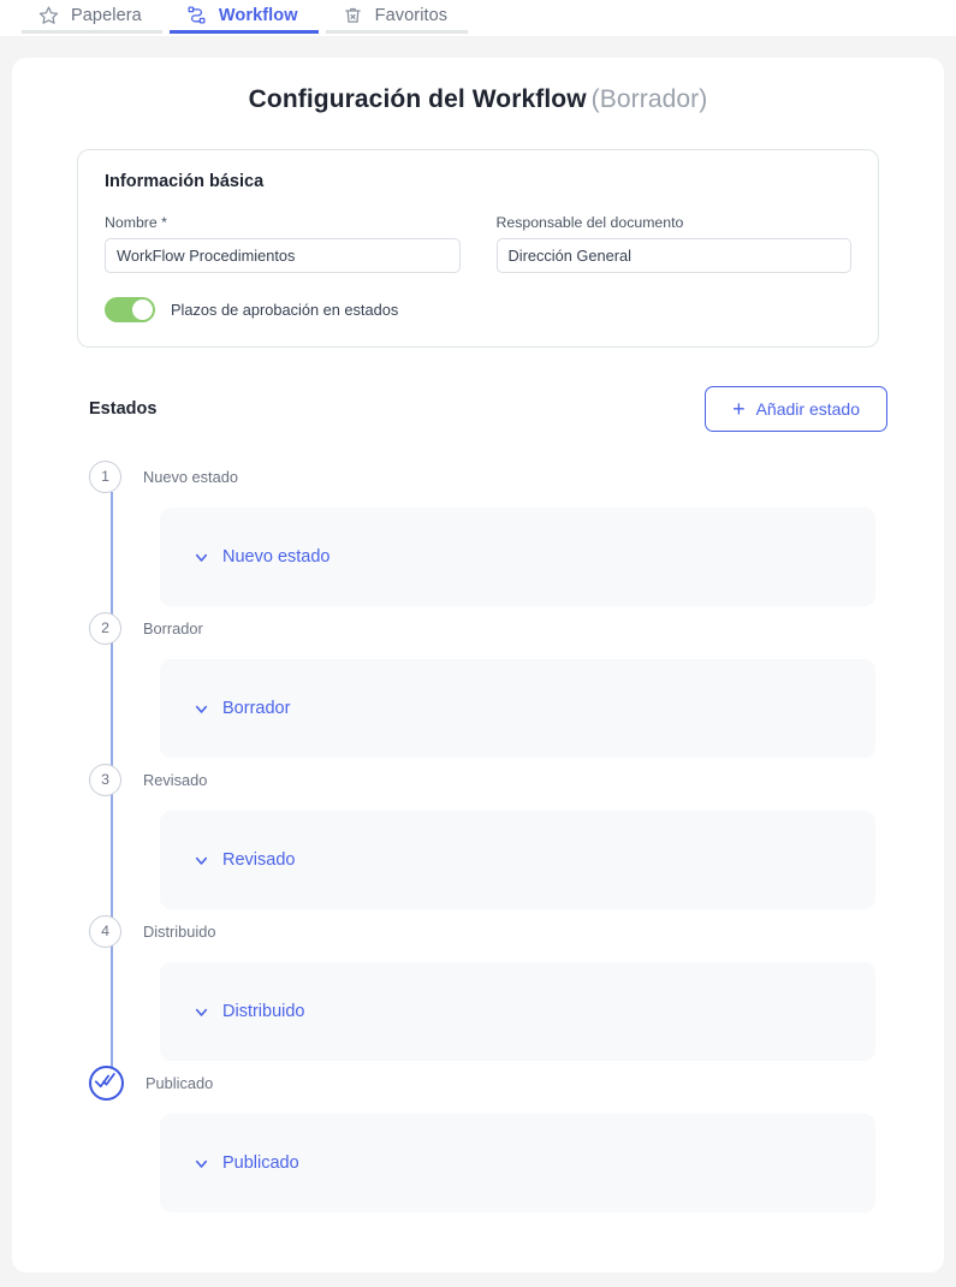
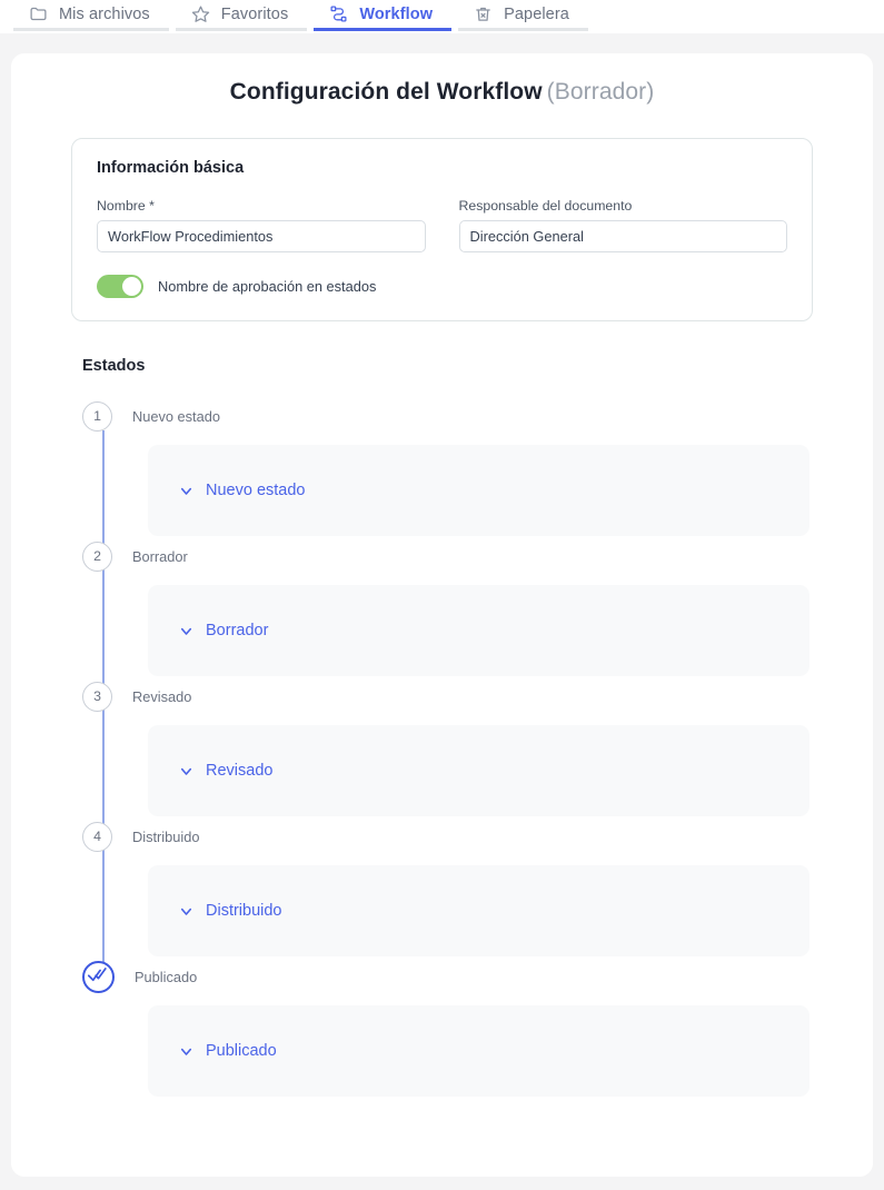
+ Mis archivos
- Papelera
+ Favoritos
  Workflow
- Favoritos
+ Papelera
  Configuración del Workflow (Borrador)
  Información básica
  Nombre *
  WorkFlow Procedimientos
  Responsable del documento
  Dirección General
- Plazos de aprobación en estados
+ Nombre de aprobación en estados
  Estados
- +
- Añadir estado
  1
  Nuevo estado
  Nuevo estado
  2
  Borrador
  Borrador
  3
  Revisado
  Revisado
  4
  Distribuido
  Distribuido
  Publicado
  Publicado
